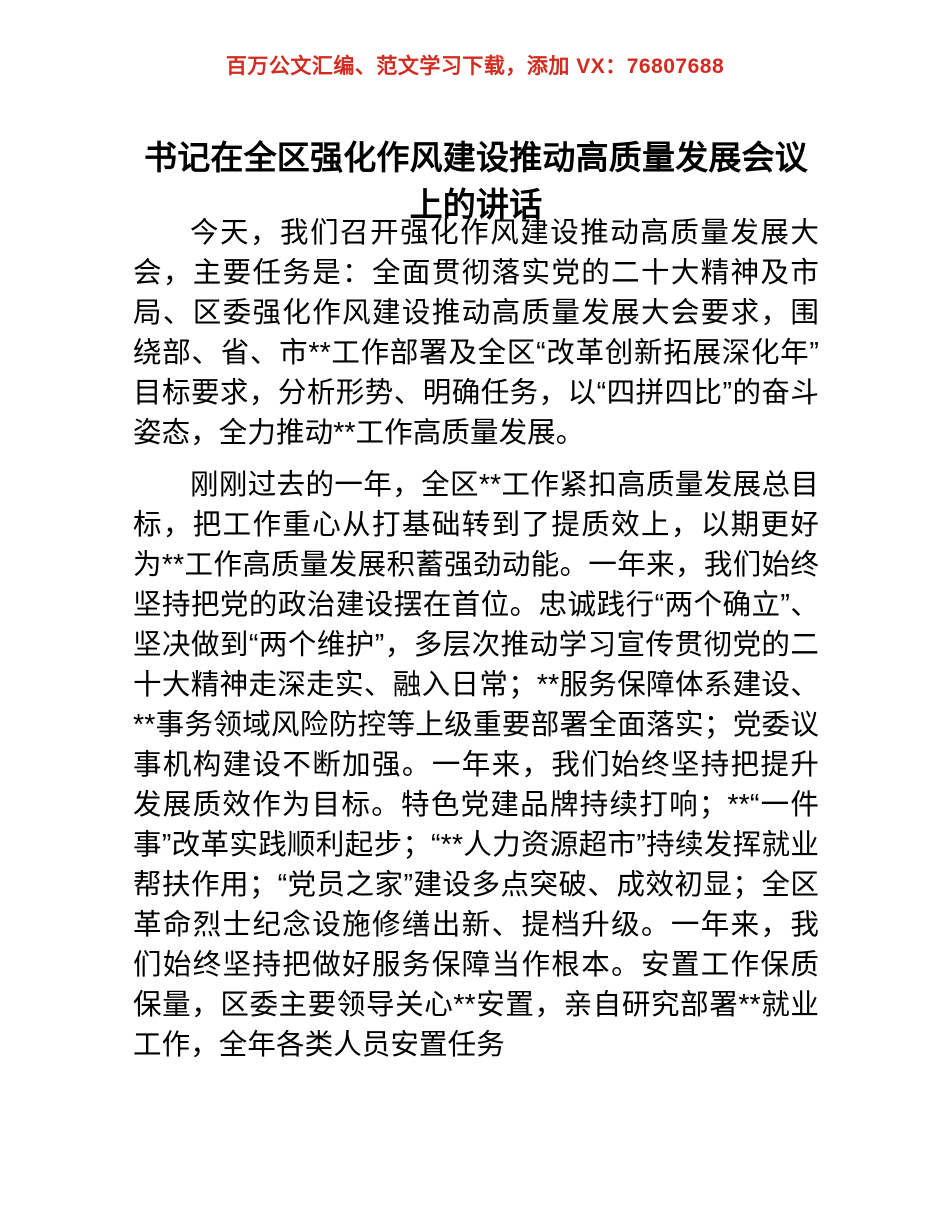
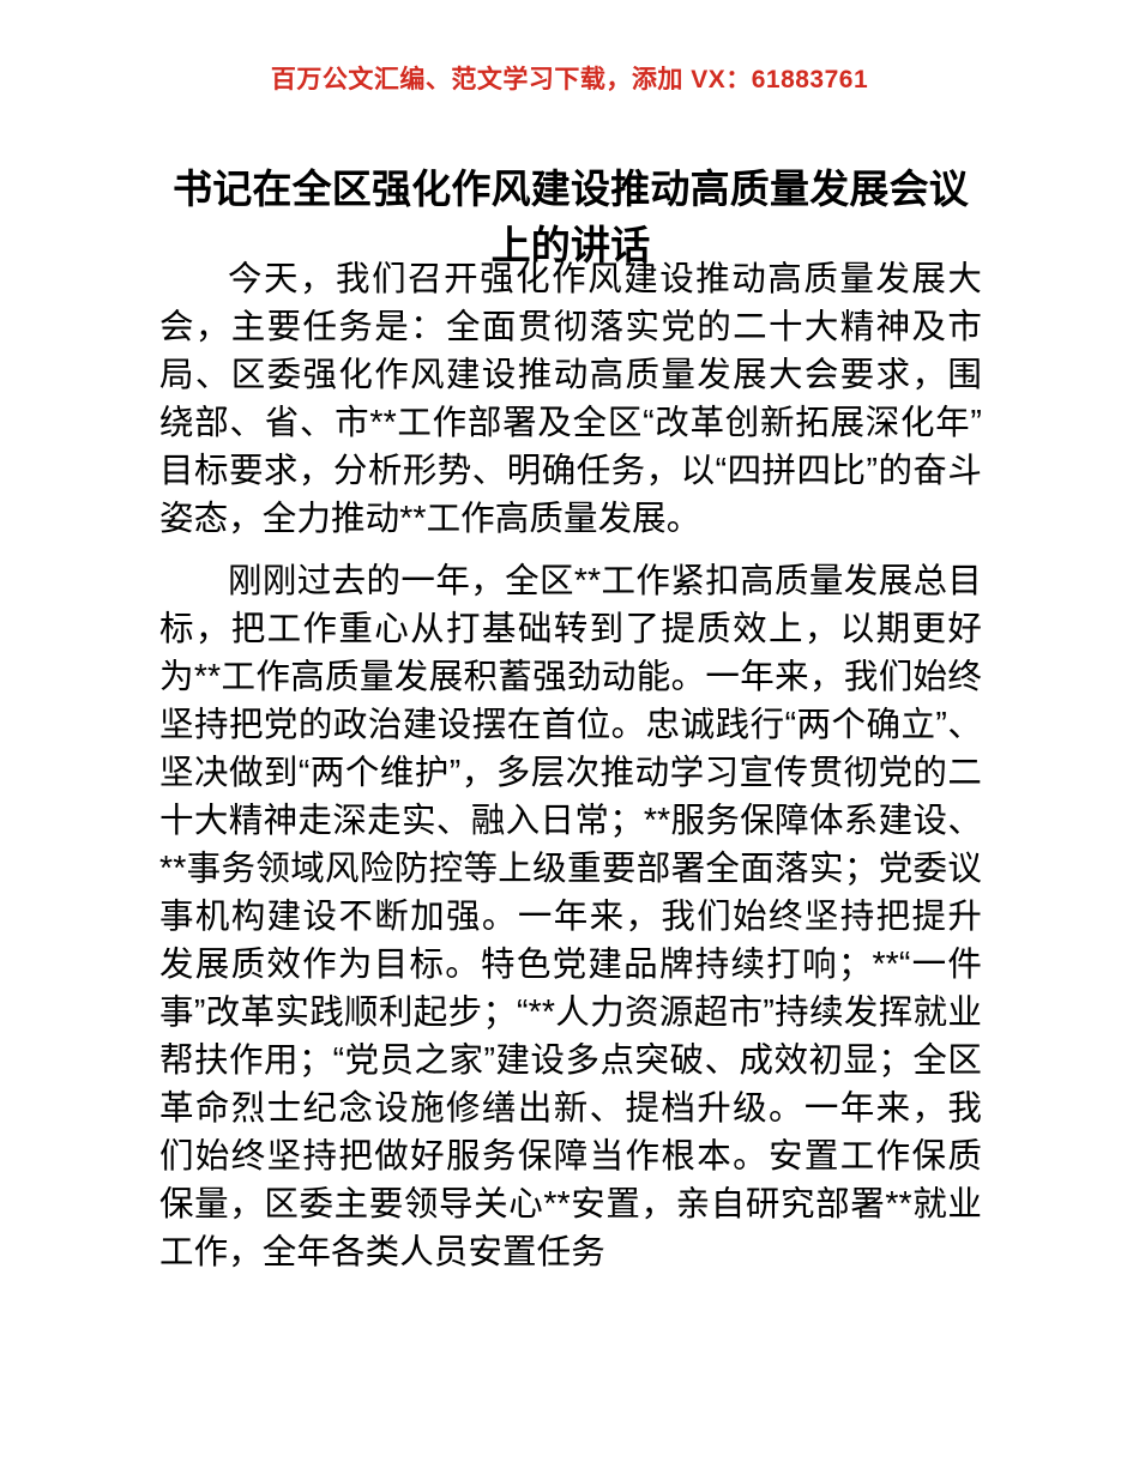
- 百万公文汇编、范文学习下载，添加 VX：76807688
+ 百万公文汇编、范文学习下载，添加 VX：61883761
  书记在全区强化作风建设推动高质量发展会议上的讲话
  今天，我们召开强化作风建设推动高质量发展大会，主要任务是：全面贯彻落实党的二十大精神及市局、区委强化作风建设推动高质量发展大会要求，围绕部、省、市**工作部署及全区“改革创新拓展深化年”目标要求，分析形势、明确任务，以“四拼四比”的奋斗姿态，全力推动**工作高质量发展。
  刚刚过去的一年，全区**工作紧扣高质量发展总目标，把工作重心从打基础转到了提质效上，以期更好为**工作高质量发展积蓄强劲动能。一年来，我们始终坚持把党的政治建设摆在首位。忠诚践行“两个确立”、坚决做到“两个维护”，多层次推动学习宣传贯彻党的二十大精神走深走实、融入日常；**服务保障体系建设、**事务领域风险防控等上级重要部署全面落实；党委议事机构建设不断加强。一年来，我们始终坚持把提升发展质效作为目标。特色党建品牌持续打响；**“一件事”改革实践顺利起步；“**人力资源超市”持续发挥就业帮扶作用；“党员之家”建设多点突破、成效初显；全区革命烈士纪念设施修缮出新、提档升级。一年来，我们始终坚持把做好服务保障当作根本。安置工作保质保量，区委主要领导关心**安置，亲自研究部署**就业工作，全年各类人员安置任务
